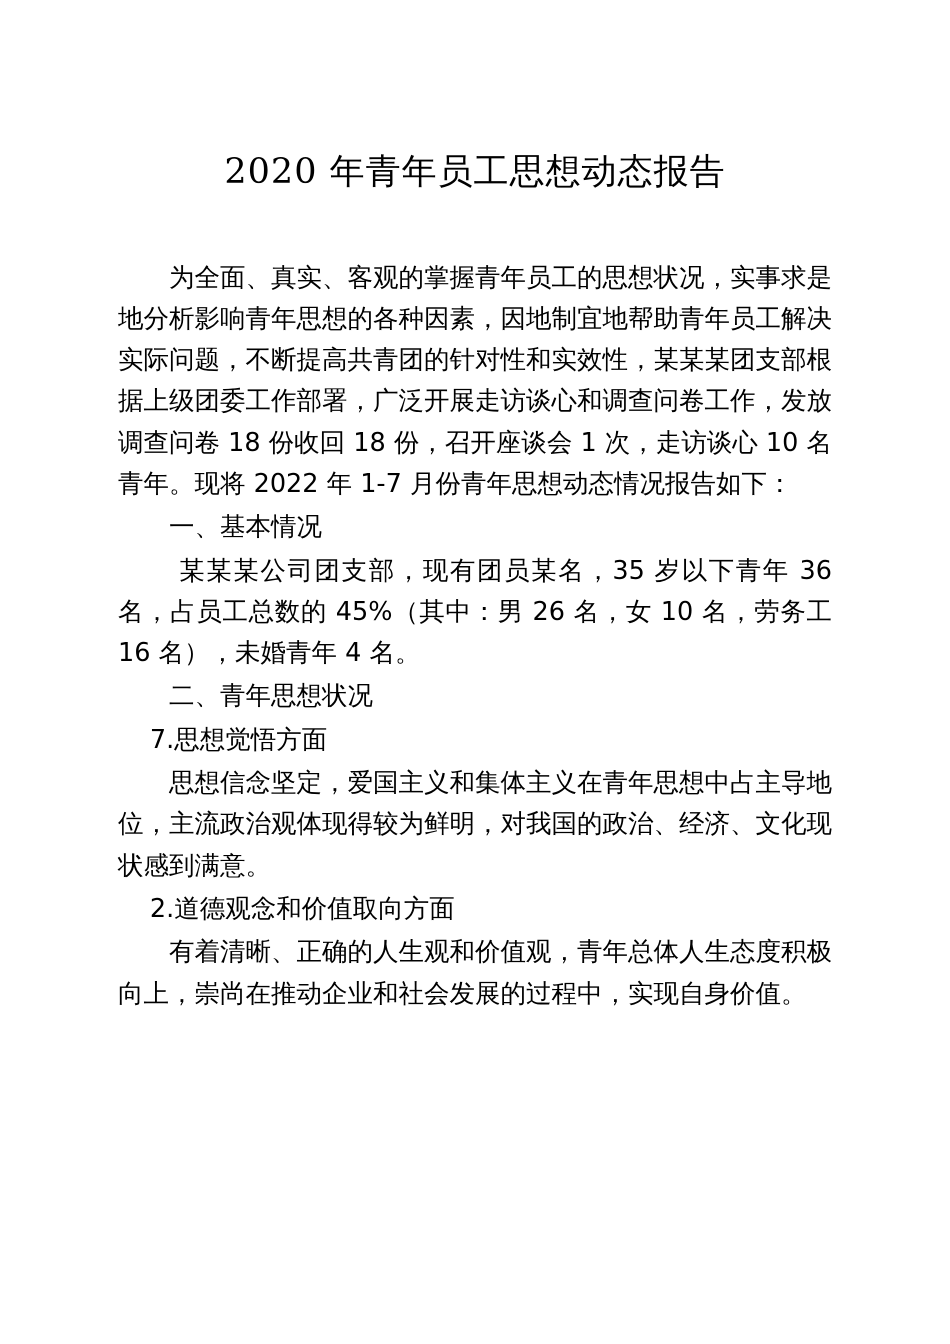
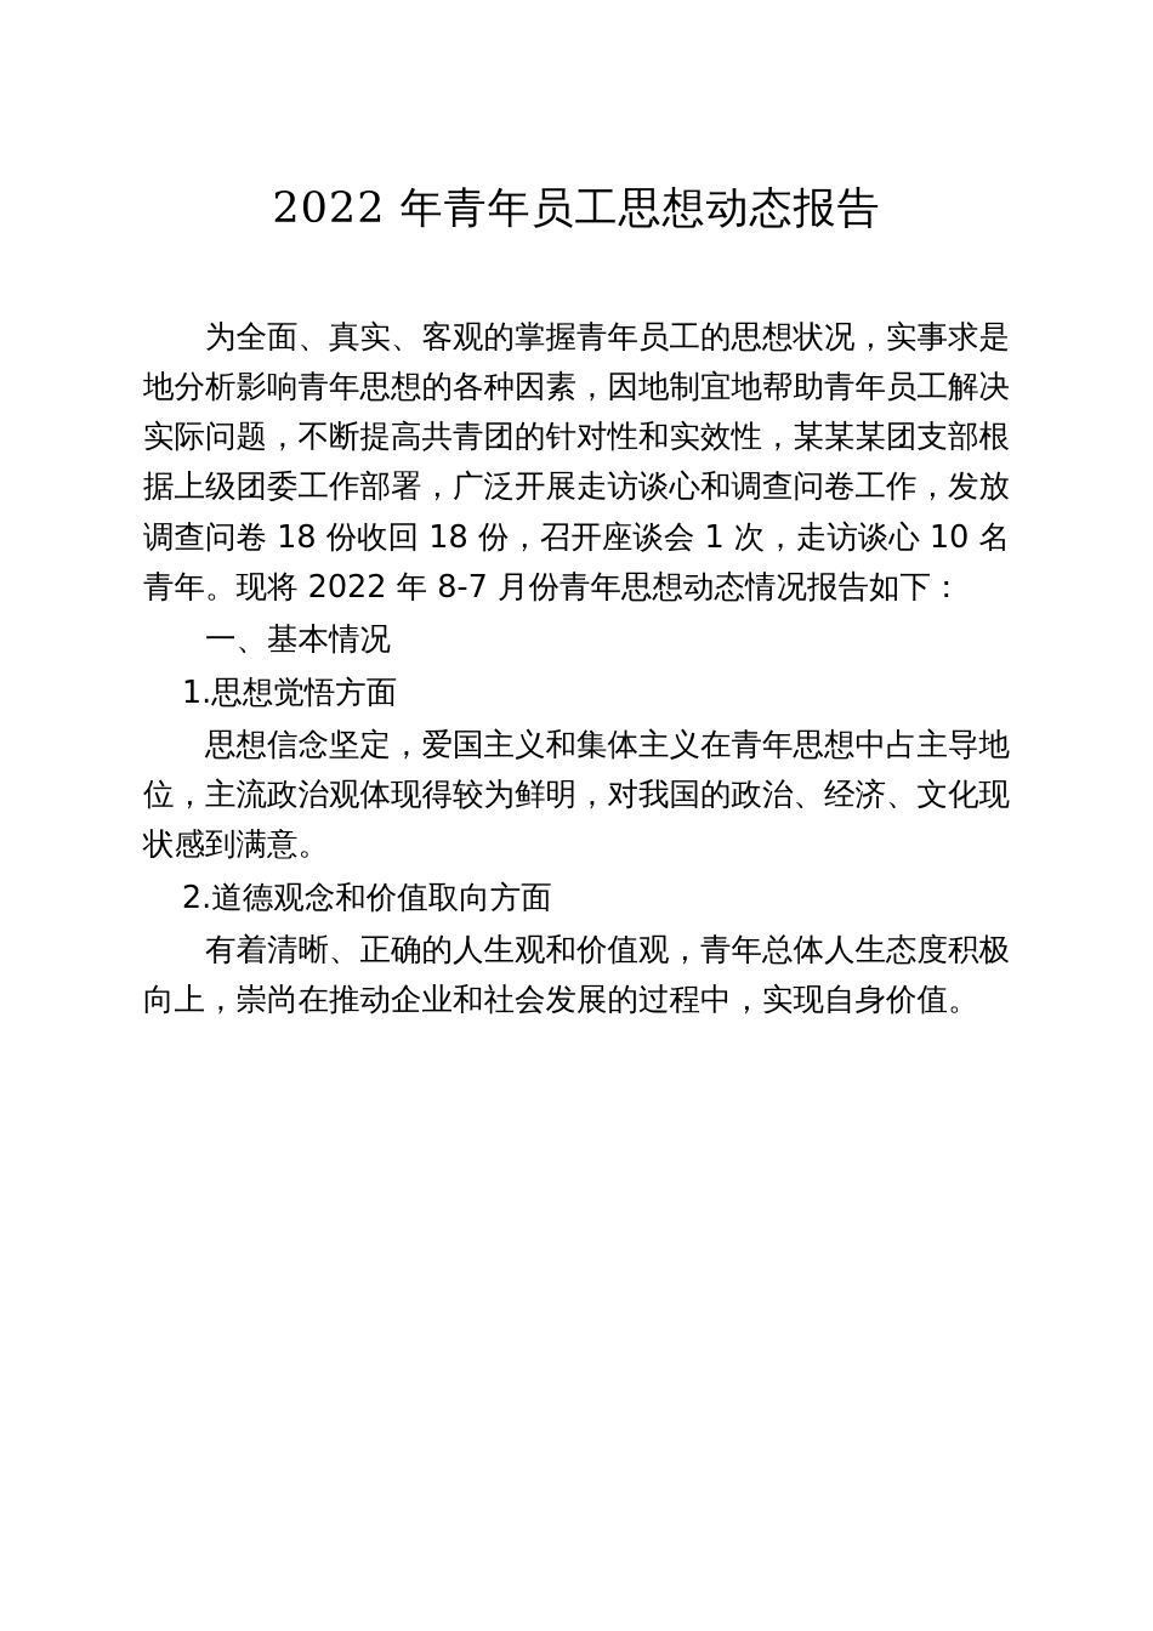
- 2020 年青年员工思想动态报告
+ 2022 年青年员工思想动态报告
- 为全面、真实、客观的掌握青年员工的思想状况，实事求是地分析影响青年思想的各种因素，因地制宜地帮助青年员工解决实际问题，不断提高共青团的针对性和实效性，某某某团支部根据上级团委工作部署，广泛开展走访谈心和调查问卷工作，发放调查问卷 18 份收回 18 份，召开座谈会 1 次，走访谈心 10 名青年。现将 2022 年 1-7 月份青年思想动态情况报告如下：
+ 为全面、真实、客观的掌握青年员工的思想状况，实事求是地分析影响青年思想的各种因素，因地制宜地帮助青年员工解决实际问题，不断提高共青团的针对性和实效性，某某某团支部根据上级团委工作部署，广泛开展走访谈心和调查问卷工作，发放调查问卷 18 份收回 18 份，召开座谈会 1 次，走访谈心 10 名青年。现将 2022 年 8-7 月份青年思想动态情况报告如下：
  一、基本情况
- 某某某公司团支部，现有团员某名，35 岁以下青年 36 名，占员工总数的 45%（其中：男 26 名，女 10 名，劳务工 16 名），未婚青年 4 名。
- 二、青年思想状况
- 7.思想觉悟方面
+ 1.思想觉悟方面
  思想信念坚定，爱国主义和集体主义在青年思想中占主导地位，主流政治观体现得较为鲜明，对我国的政治、经济、文化现状感到满意。
  2.道德观念和价值取向方面
  有着清晰、正确的人生观和价值观，青年总体人生态度积极向上，崇尚在推动企业和社会发展的过程中，实现自身价值。
